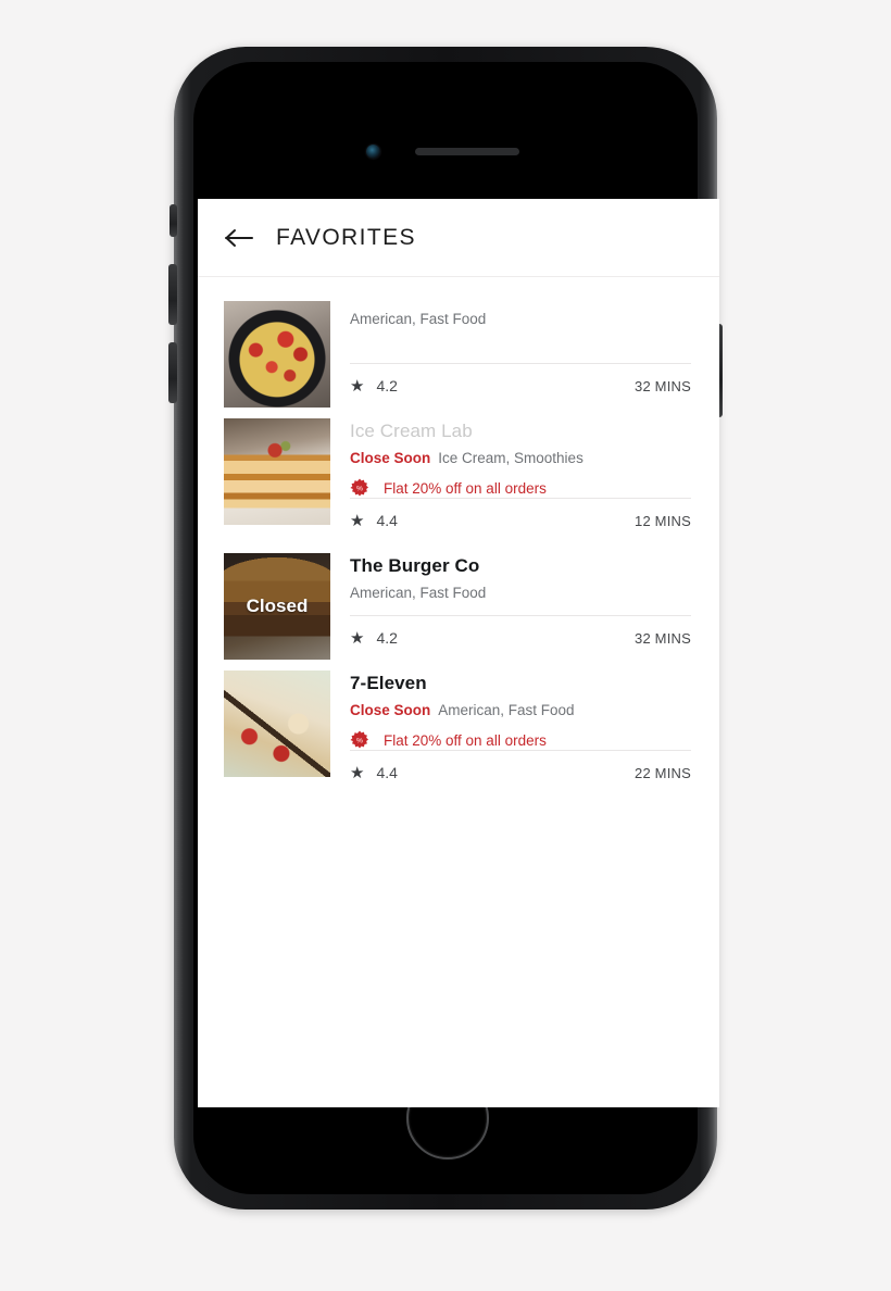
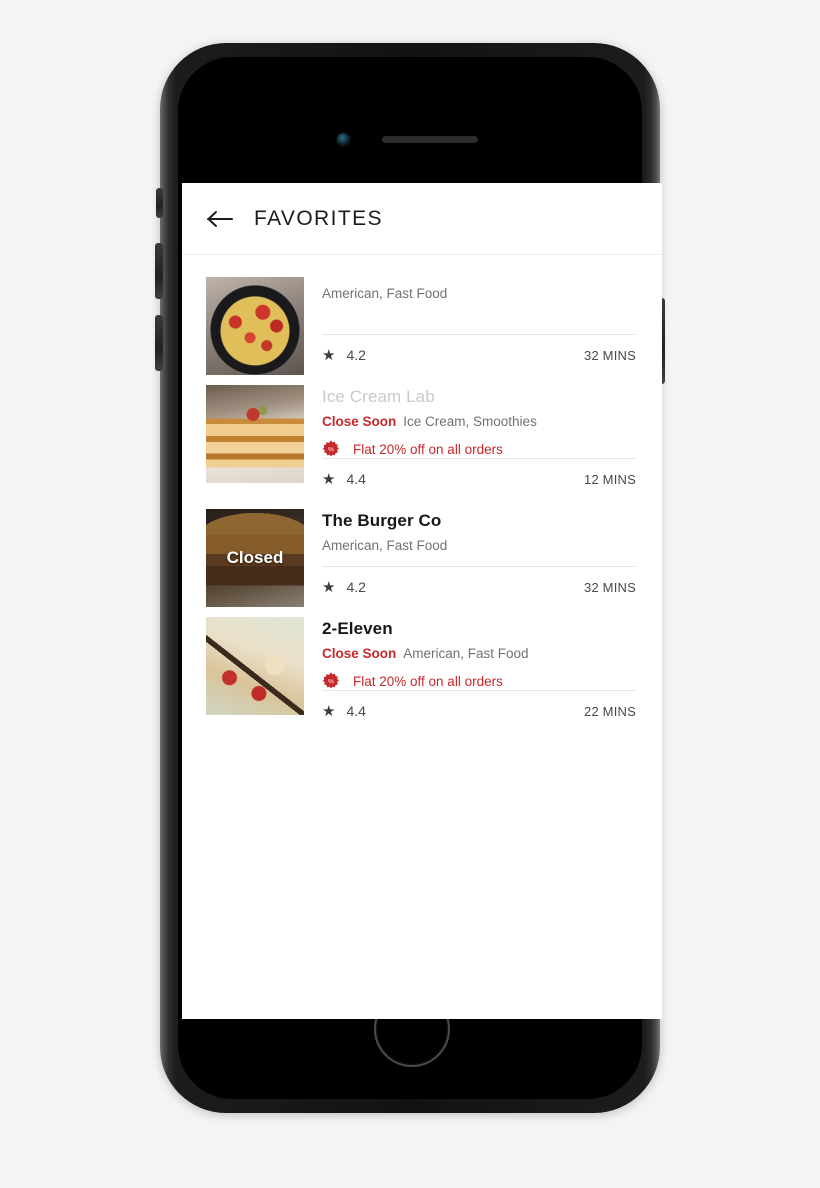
  FAVORITES
  American, Fast Food
  ★
  4.2
  32 MINS
  Ice Cream Lab
  Close Soon Ice Cream, Smoothies
  Flat 20% off on all orders
  ★
  4.4
  12 MINS
  Closed
  The Burger Co
  American, Fast Food
  ★
  4.2
  32 MINS
- 7-Eleven
+ 2-Eleven
  Close Soon American, Fast Food
  Flat 20% off on all orders
  ★
  4.4
  22 MINS
